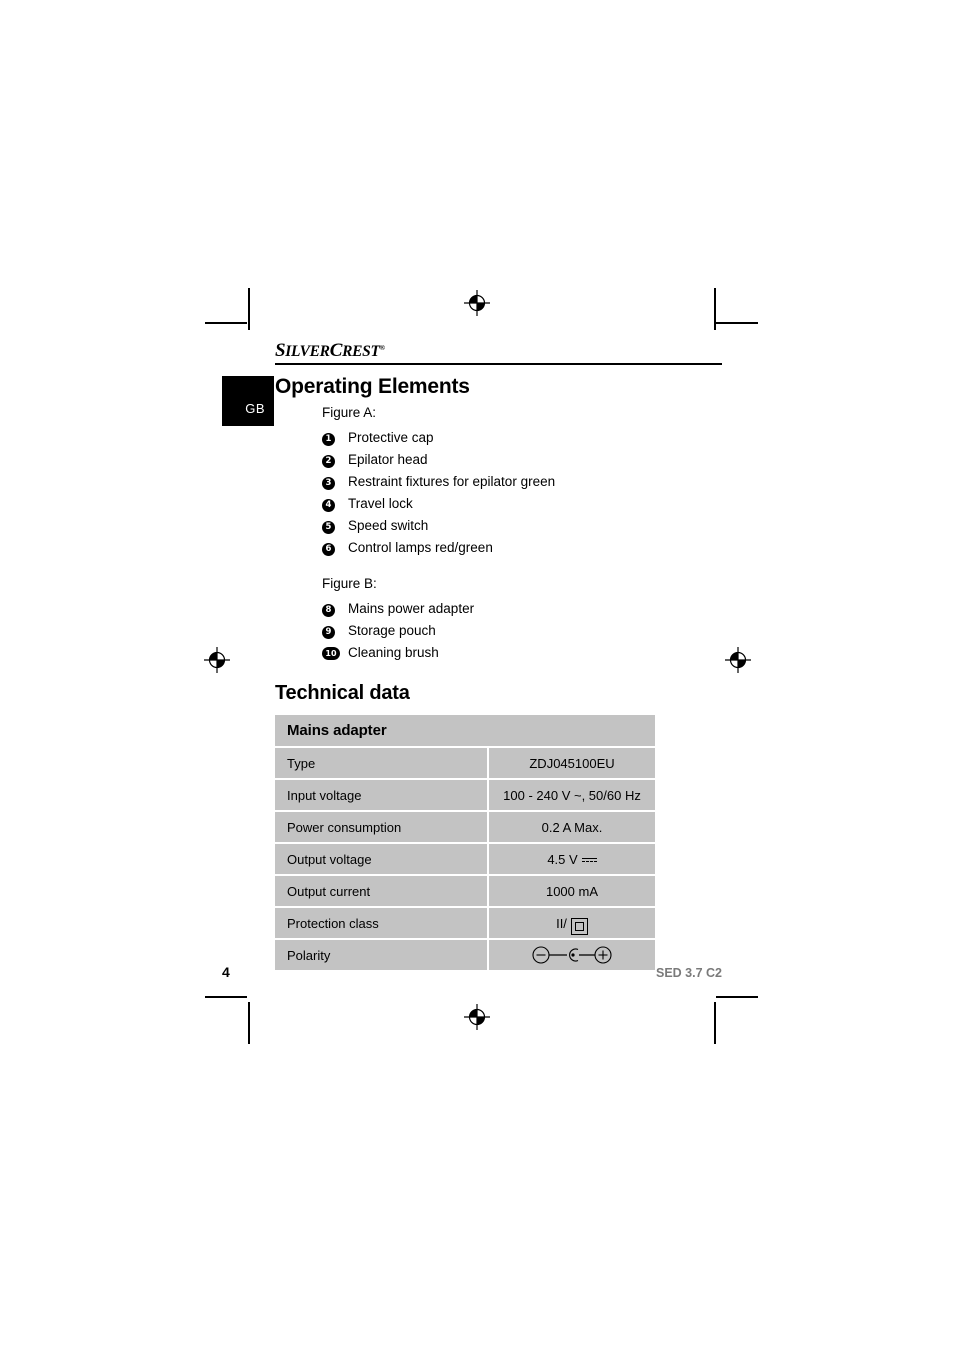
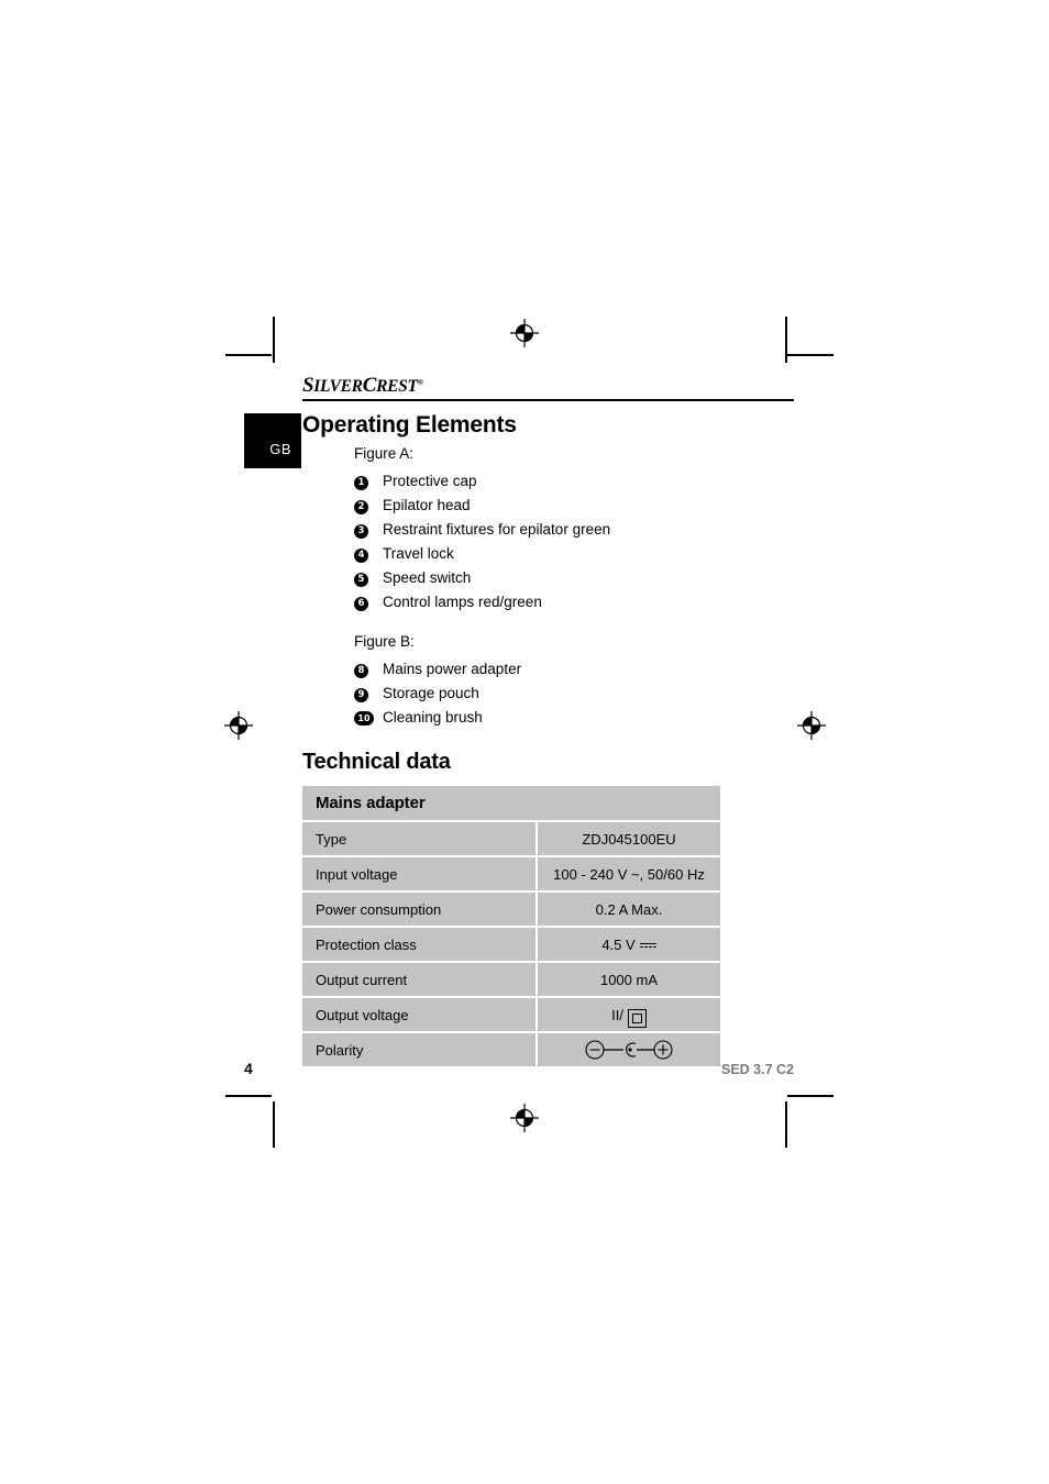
  SILVERCREST®
  GB
  Operating Elements
  Figure A:
  1
  Protective cap
  2
  Epilator head
  3
  Restraint fixtures for epilator green
  4
  Travel lock
  5
  Speed switch
  6
  Control lamps red/green
  Figure B:
  8
  Mains power adapter
  9
  Storage pouch
  10
  Cleaning brush
  Technical data
  Mains adapter
  Type	ZDJ045100EU
  Input voltage	100 - 240 V ~, 50/60 Hz
  Power consumption	0.2 A Max.
- Output voltage	4.5 V
+ Protection class	4.5 V
  Output current	1000 mA
- Protection class	II/
+ Output voltage	II/
  Polarity
  4
  SED 3.7 C2
